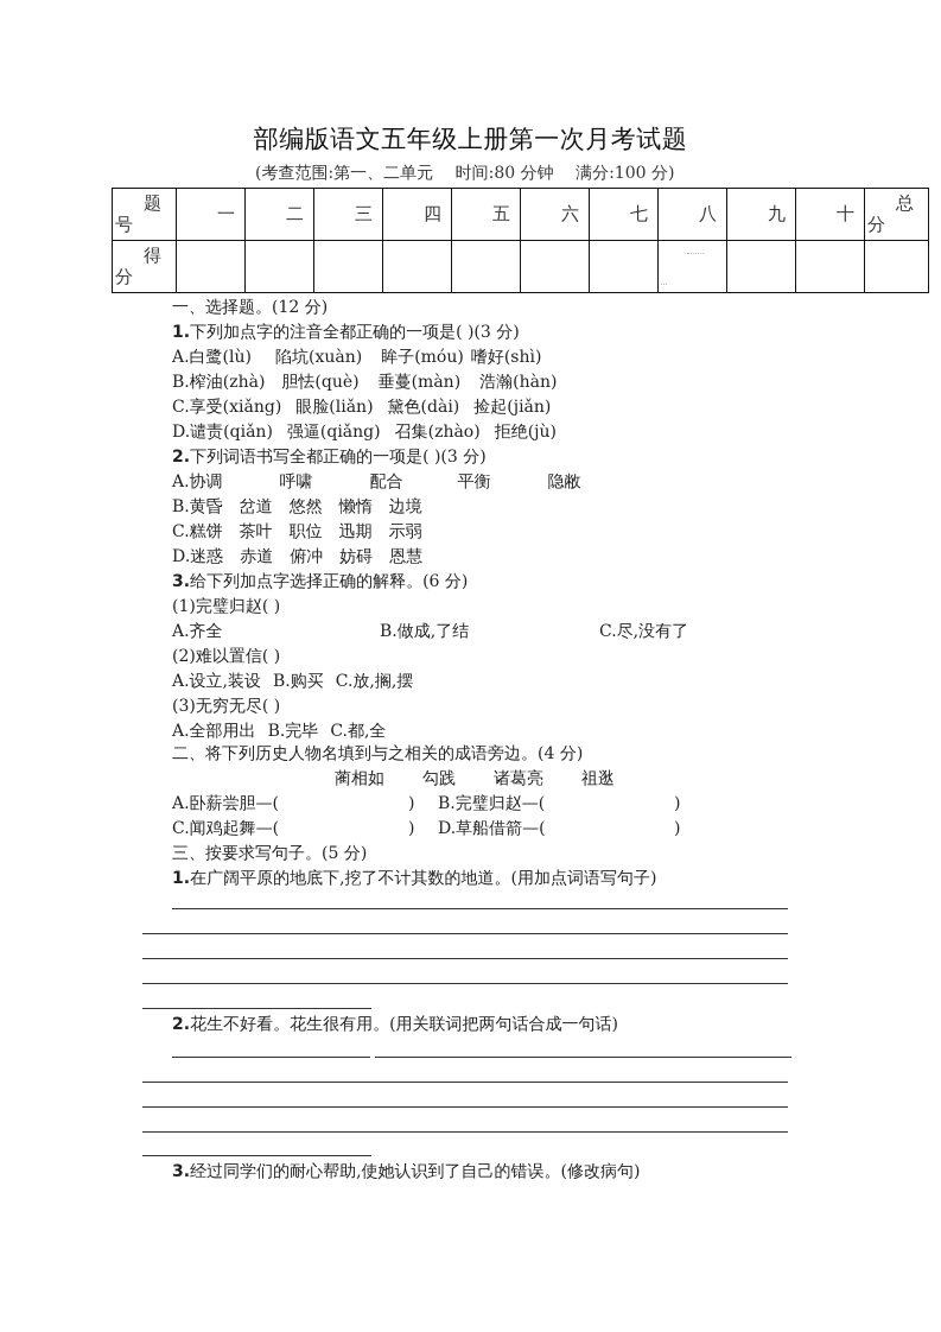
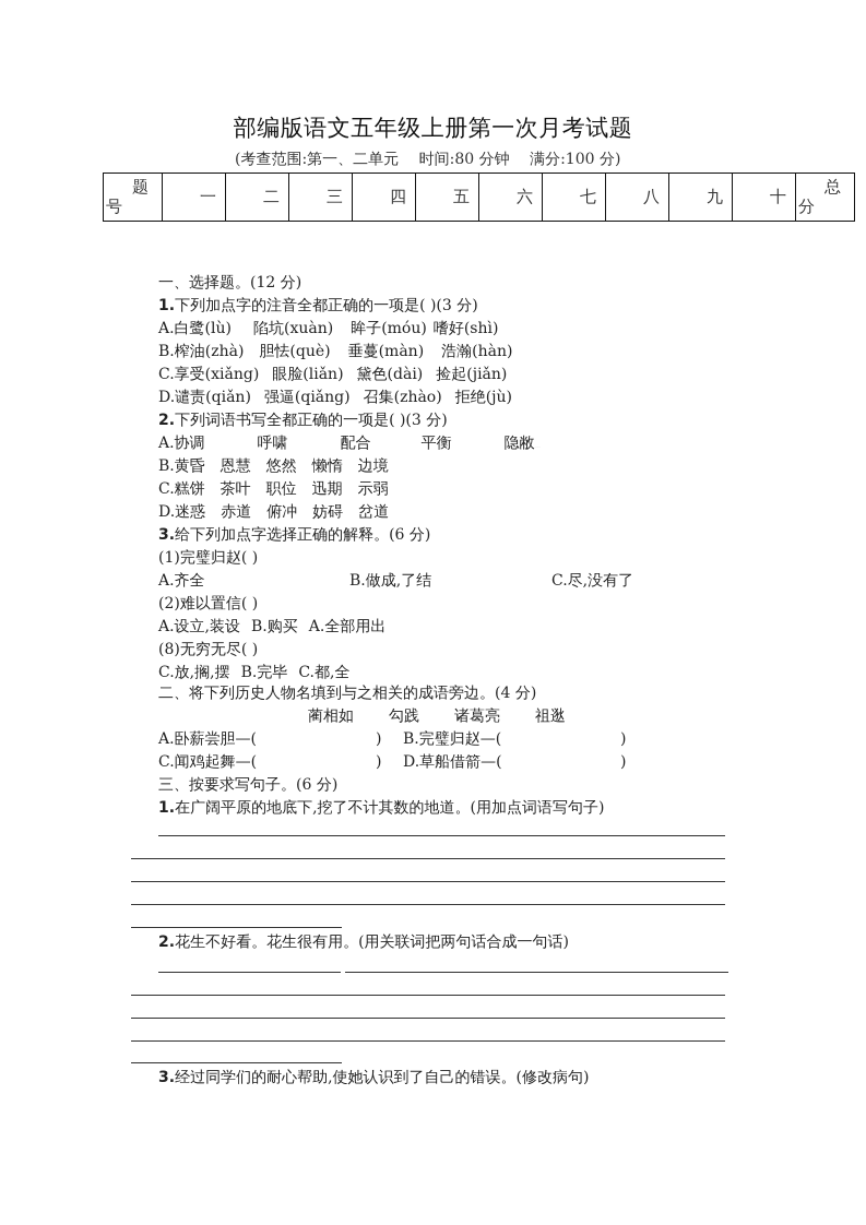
  部编版语文五年级上册第一次月考试题
  (考查范围:第一、二单元 时间:80 分钟 满分:100 分)
  题 号	一	二	三	四	五	六	七	八	九	十	总 分
- 得 分
  一、选择题。(12 分)
  1.下列加点字的注音全都正确的一项是( )(3 分)
  A.白鹭(lù) 陷坑(xuàn) 眸子(móu) 嗜好(shì)
  B.榨油(zhà) 胆怯(què) 垂蔓(màn) 浩瀚(hàn)
  C.享受(xiǎng) 眼脸(liǎn) 黛色(dài) 捡起(jiǎn)
  D.谴责(qiǎn) 强逼(qiǎng) 召集(zhào) 拒绝(jù)
  2.下列词语书写全都正确的一项是( )(3 分)
- B.黄昏 岔道 悠然 懒惰 边境
+ B.黄昏 恩慧 悠然 懒惰 边境
  C.糕饼 茶叶 职位 迅期 示弱
- D.迷惑 赤道 俯冲 妨碍 恩慧
+ D.迷惑 赤道 俯冲 妨碍 岔道
  3.给下列加点字选择正确的解释。(6 分)
  (1)完璧归赵( )
  A.齐全
  B.做成,了结
  C.尽,没有了
  (2)难以置信( )
- A.设立,装设 B.购买 C.放,搁,摆
+ A.设立,装设 B.购买 A.全部用出
- (3)无穷无尽( )
+ (8)无穷无尽( )
- A.全部用出 B.完毕 C.都,全
+ C.放,搁,摆 B.完毕 C.都,全
  二、将下列历史人物名填到与之相关的成语旁边。(4 分)
  蔺相如 勾践 诸葛亮 祖逖
  A.卧薪尝胆—(
  )
  B.完璧归赵—(
  )
  C.闻鸡起舞—(
  )
  D.草船借箭—(
  )
- 三、按要求写句子。(5 分)
+ 三、按要求写句子。(6 分)
  1.在广阔平原的地底下,挖了不计其数的地道。(用加点词语写句子)
  2.花生不好看。花生很有用。(用关联词把两句话合成一句话)
  3.经过同学们的耐心帮助,使她认识到了自己的错误。(修改病句)
